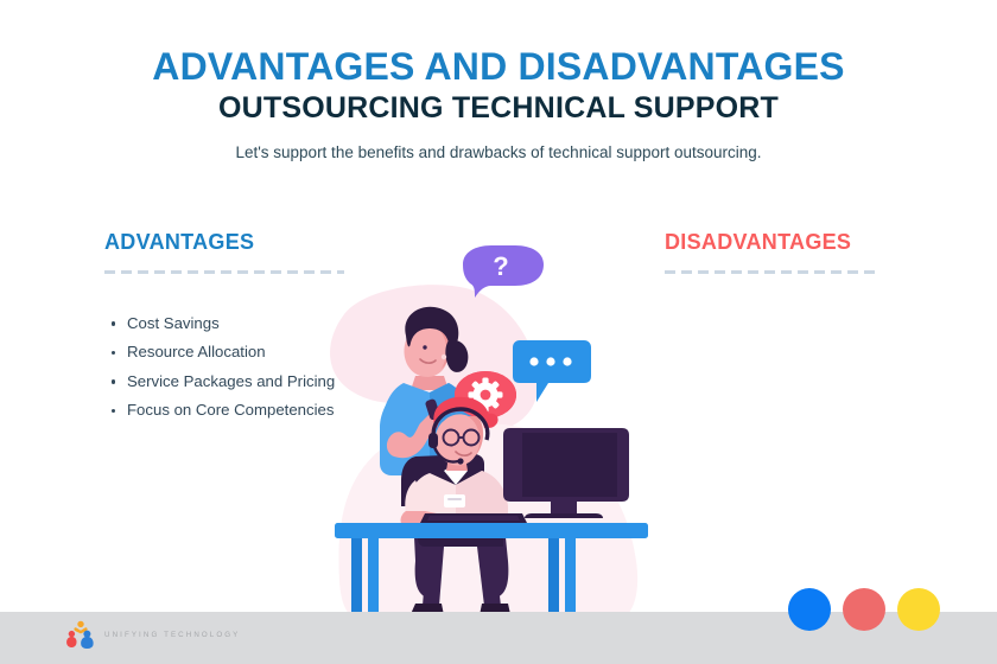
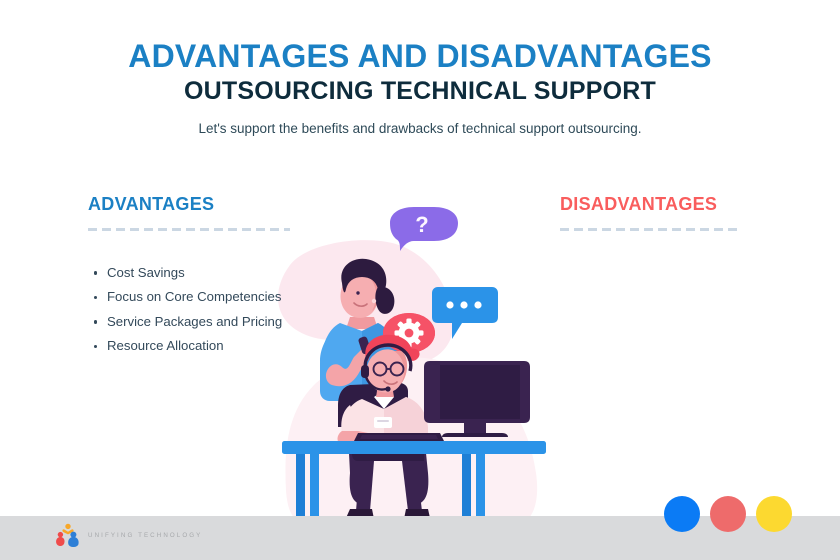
  ADVANTAGES AND DISADVANTAGES
  OUTSOURCING TECHNICAL SUPPORT
  Let's support the benefits and drawbacks of technical support outsourcing.
  ?
  ADVANTAGES
  Cost Savings
- Resource Allocation
+ Focus on Core Competencies
  Service Packages and Pricing
- Focus on Core Competencies
+ Resource Allocation
  DISADVANTAGES
